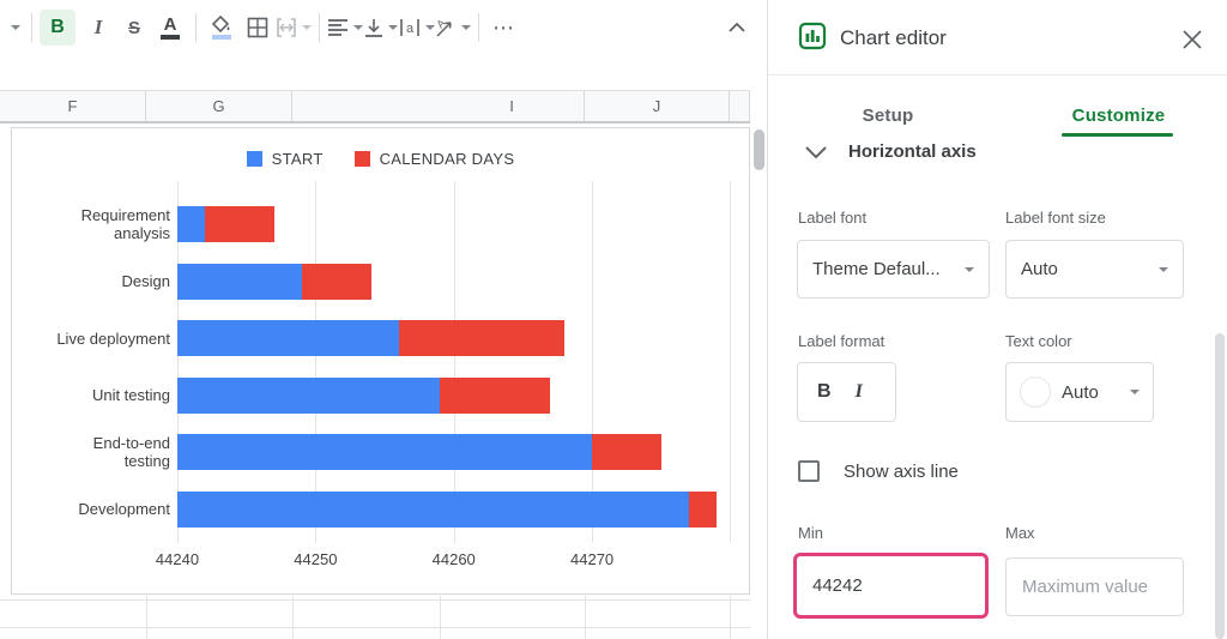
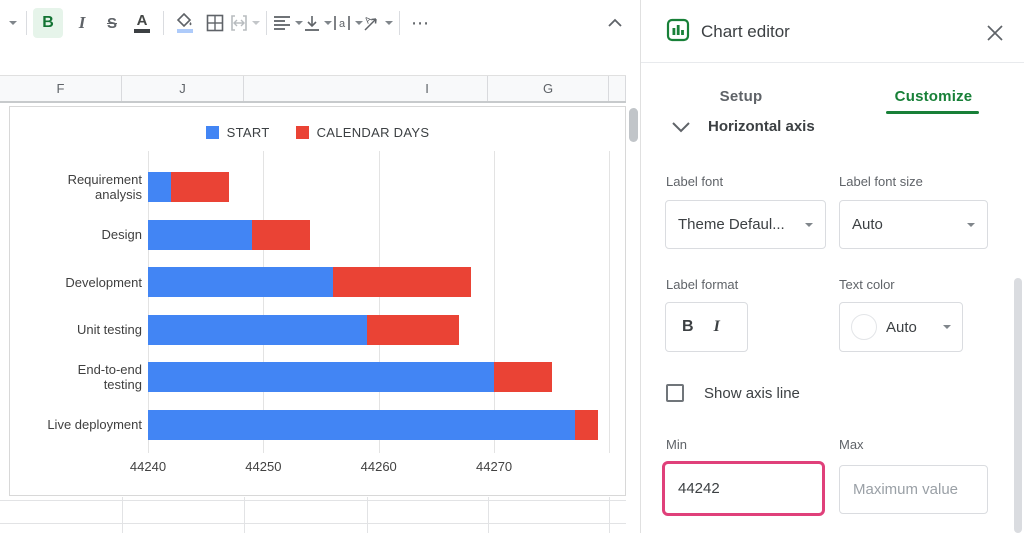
  B
  I
  S
  A
  a
  ⋯
  F
- G
+ J
  I
- J
+ G
  START
  CALENDAR DAYS
  44240
  44250
  44260
  44270
  Requirement
  analysis
  Design
- Live deployment
+ Development
  Unit testing
  End-to-end
  testing
- Development
+ Live deployment
  Chart editor
  Setup
  Customize
  Horizontal axis
  Label font
  Label font size
  Theme Defaul...
  Auto
  Label format
  Text color
  B
  I
  Auto
  Show axis line
  Min
  Max
  44242
  Maximum value
